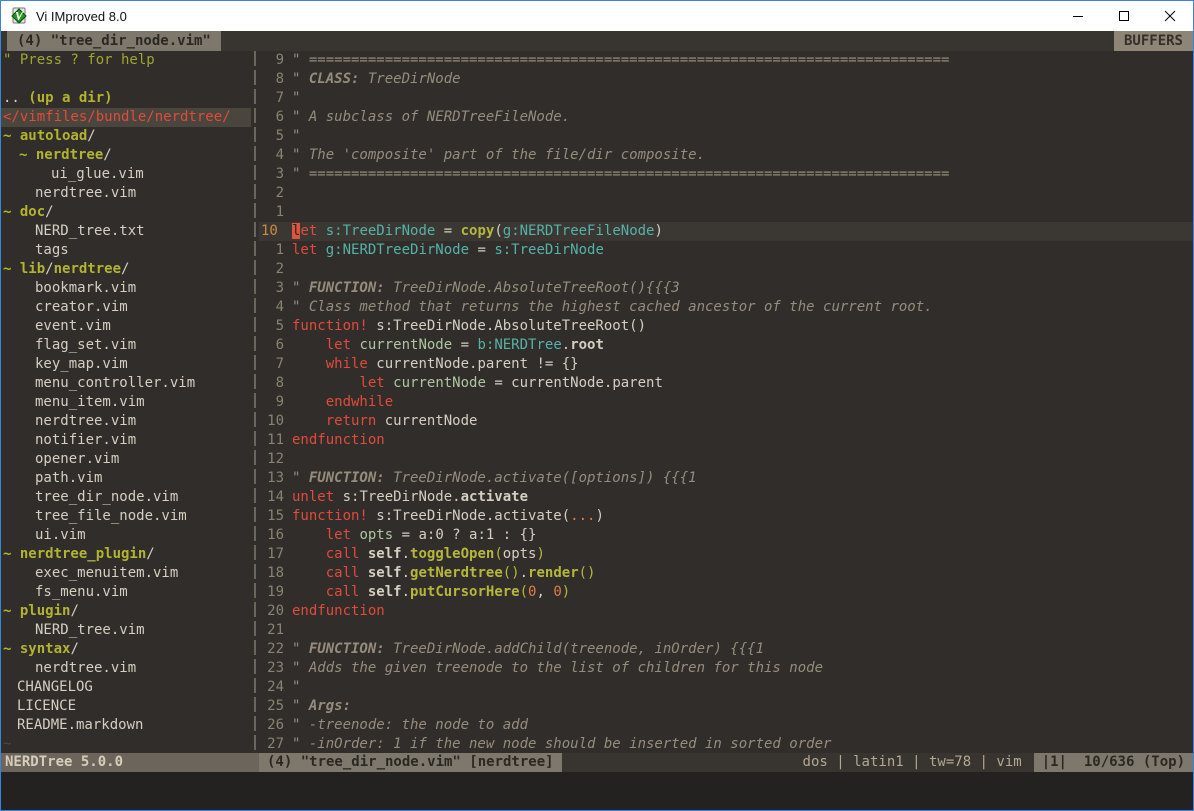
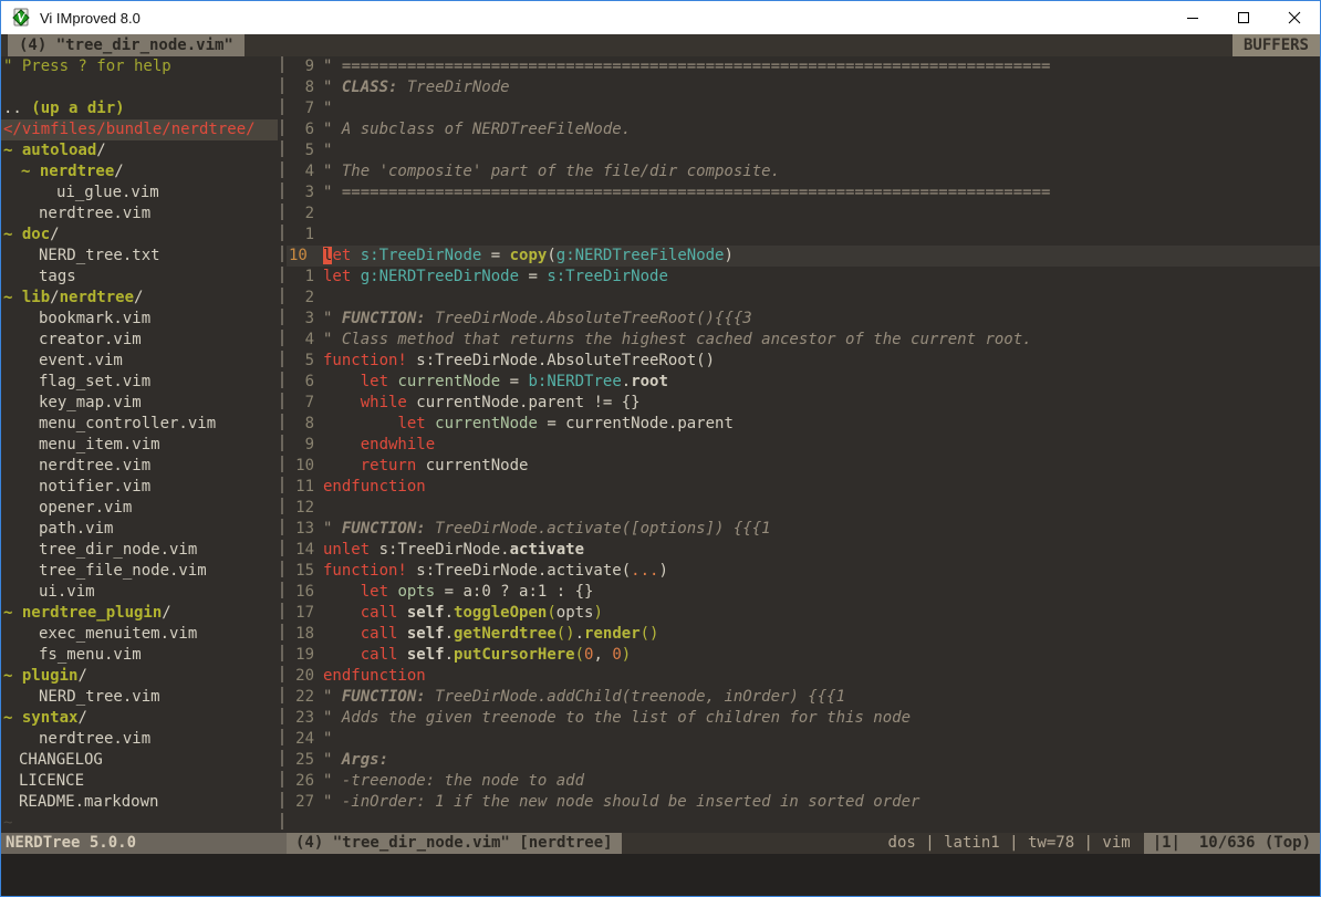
  Vi IMproved 8.0
  (4) "tree_dir_node.vim"
  BUFFERS
  " Press ? for help
  .. (up a dir)
  </vimfiles/bundle/nerdtree/
  ~ autoload/
  ~ nerdtree/
  ui_glue.vim
  nerdtree.vim
  ~ doc/
  NERD_tree.txt
  tags
  ~ lib/nerdtree/
  bookmark.vim
  creator.vim
  event.vim
  flag_set.vim
  key_map.vim
  menu_controller.vim
  menu_item.vim
  nerdtree.vim
  notifier.vim
  opener.vim
  path.vim
  tree_dir_node.vim
  tree_file_node.vim
  ui.vim
  ~ nerdtree_plugin/
  exec_menuitem.vim
  fs_menu.vim
  ~ plugin/
  NERD_tree.vim
  ~ syntax/
  nerdtree.vim
  CHANGELOG
  LICENCE
  README.markdown
  ~
  9
  " ============================================================================
  8
  " CLASS: TreeDirNode
  7
  "
  6
  " A subclass of NERDTreeFileNode.
  5
  "
  4
  " The 'composite' part of the file/dir composite.
  3
  " ============================================================================
  2
  1
  10
  let s:TreeDirNode = copy(g:NERDTreeFileNode)
  1
  let g:NERDTreeDirNode = s:TreeDirNode
  2
  3
  " FUNCTION: TreeDirNode.AbsoluteTreeRoot(){{{3
  4
  " Class method that returns the highest cached ancestor of the current root.
  5
  function! s:TreeDirNode.AbsoluteTreeRoot()
  6
  let currentNode = b:NERDTree.root
  7
  while currentNode.parent != {}
  8
  let currentNode = currentNode.parent
  9
  endwhile
  10
  return currentNode
  11
  endfunction
  12
  13
  " FUNCTION: TreeDirNode.activate([options]) {{{1
  14
  unlet s:TreeDirNode.activate
  15
  function! s:TreeDirNode.activate(...)
  16
  let opts = a:0 ? a:1 : {}
  17
  call self.toggleOpen(opts)
  18
  call self.getNerdtree().render()
  19
  call self.putCursorHere(0, 0)
  20
  endfunction
- 21
  22
  " FUNCTION: TreeDirNode.addChild(treenode, inOrder) {{{1
  23
  " Adds the given treenode to the list of children for this node
  24
  "
  25
  " Args:
  26
  " -treenode: the node to add
  27
  " -inOrder: 1 if the new node should be inserted in sorted order
  NERDTree 5.0.0
  (4) "tree_dir_node.vim" [nerdtree]
  dos | latin1 | tw=78 | vim
  |1| 10/636 (Top)
